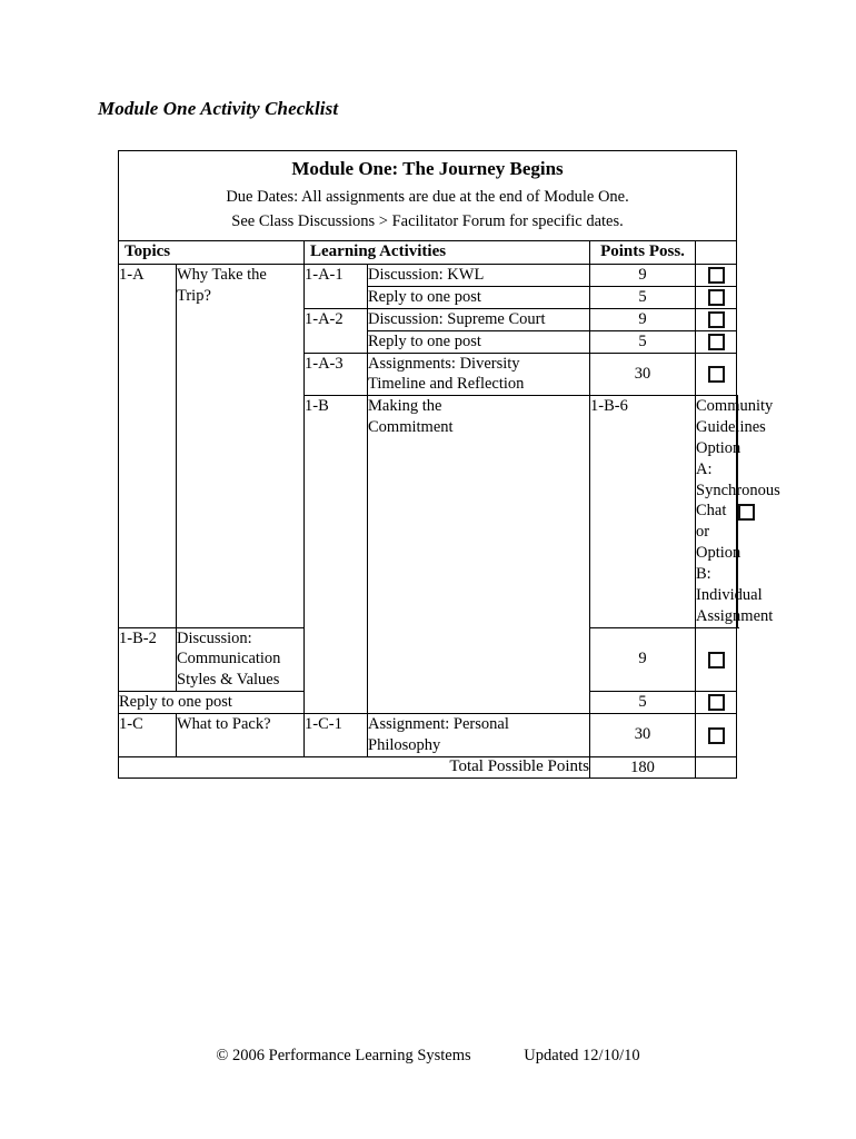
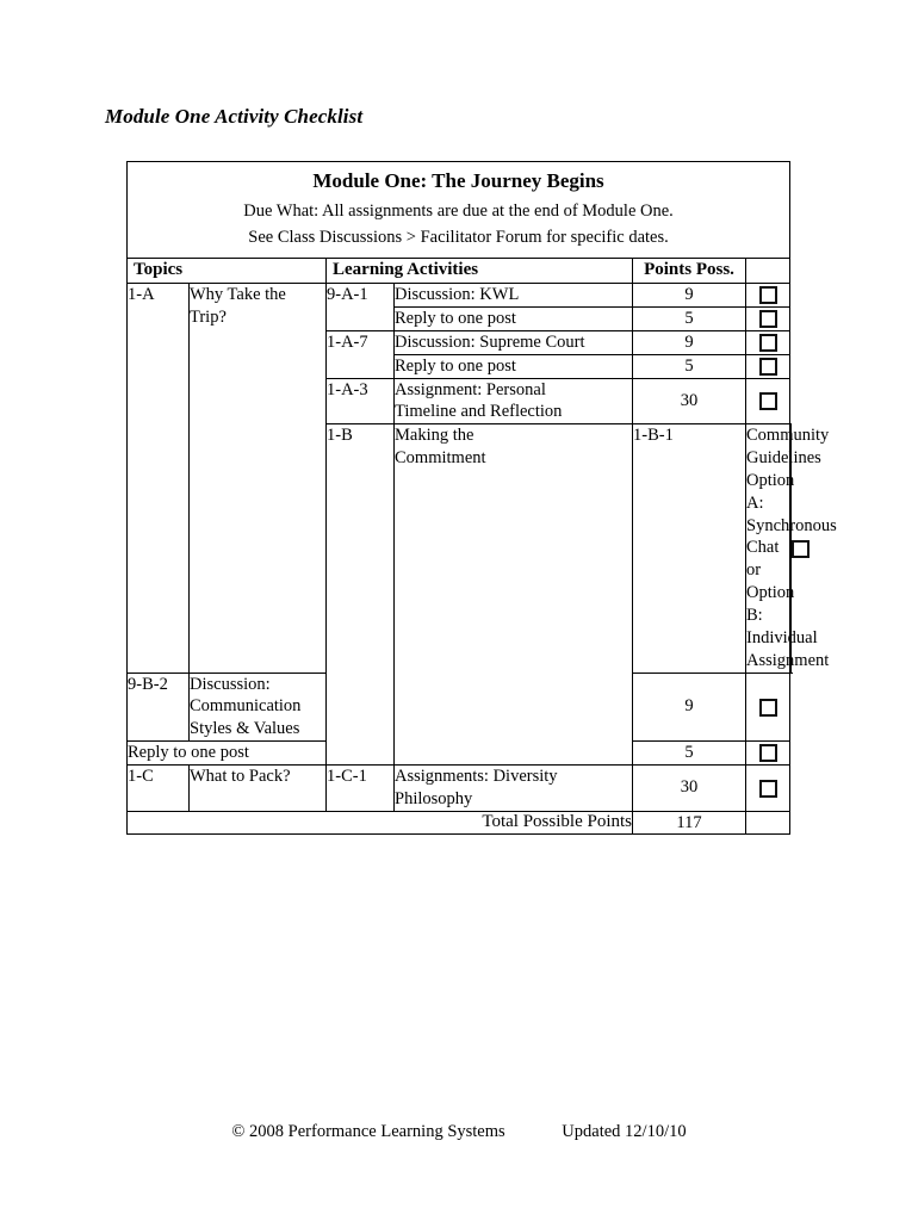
  Module One Activity Checklist
- Module One: The Journey Begins Due Dates: All assignments are due at the end of Module One. See Class Discussions > Facilitator Forum for specific dates.
+ Module One: The Journey Begins Due What: All assignments are due at the end of Module One. See Class Discussions > Facilitator Forum for specific dates.
  Topics	Learning Activities	Points Poss.
- 1-A	Why Take the Trip?	1-A-1	Discussion: KWL	9
+ 1-A	Why Take the Trip?	9-A-1	Discussion: KWL	9
  Reply to one post	5
- 1-A-2	Discussion: Supreme Court	9
+ 1-A-7	Discussion: Supreme Court	9
  Reply to one post	5
- 1-A-3	Assignments: Diversity Timeline and Reflection	30
+ 1-A-3	Assignment: Personal Timeline and Reflection	30
- 1-B	Making the Commitment	1-B-6	Community Guidelines Option A: Synchronous Chat or Option B: Individual Assignment
+ 1-B	Making the Commitment	1-B-1	Community Guidelines Option A: Synchronous Chat or Option B: Individual Assignment
- 1-B-2	Discussion: Communication Styles & Values	9
+ 9-B-2	Discussion: Communication Styles & Values	9
  Reply to one post	5
- 1-C	What to Pack?	1-C-1	Assignment: Personal Philosophy	30
+ 1-C	What to Pack?	1-C-1	Assignments: Diversity Philosophy	30
- Total Possible Points	180
+ Total Possible Points	117
- © 2006 Performance Learning Systems Updated 12/10/10
+ © 2008 Performance Learning Systems Updated 12/10/10
